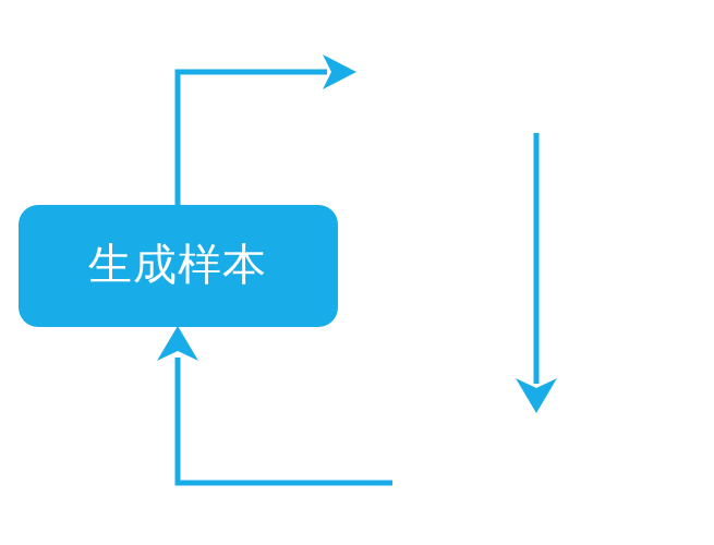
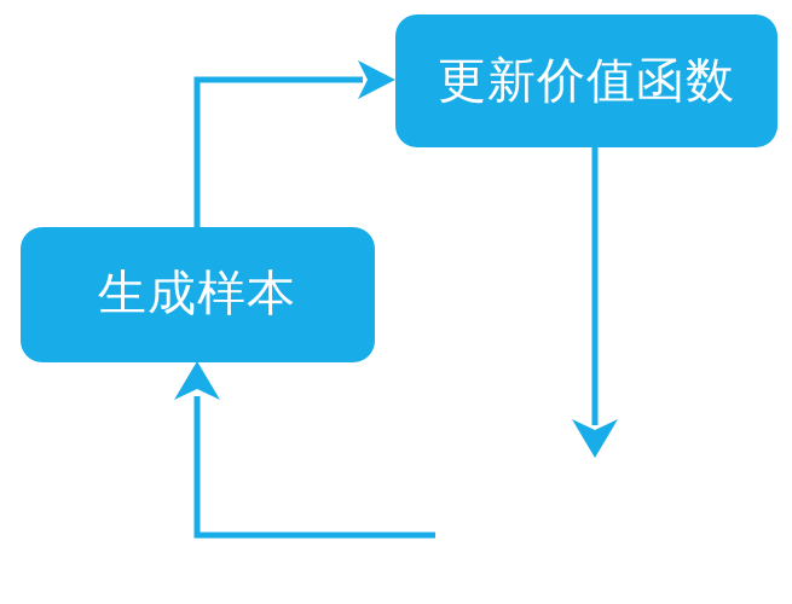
+ 更新价值函数
  生成样本
